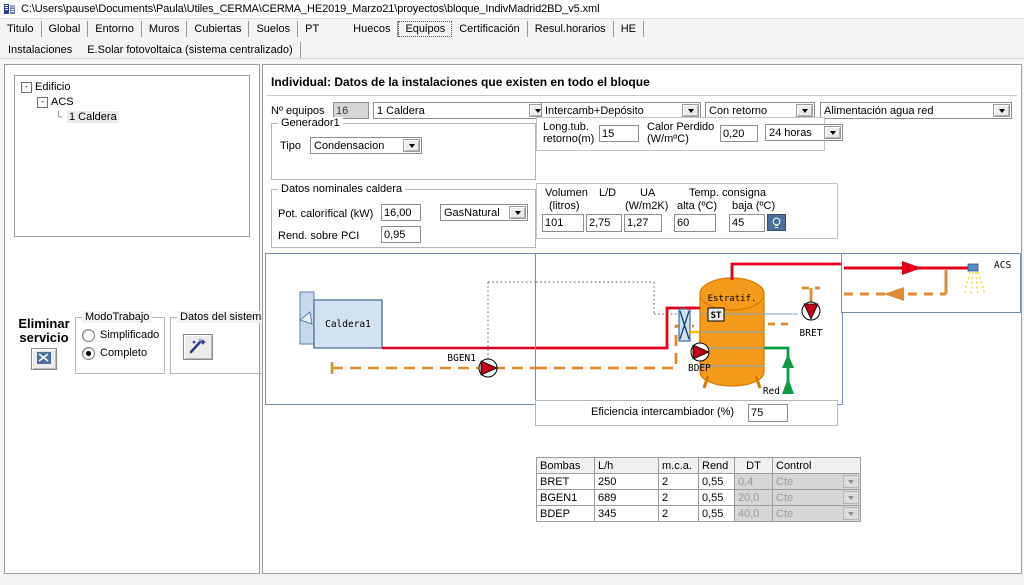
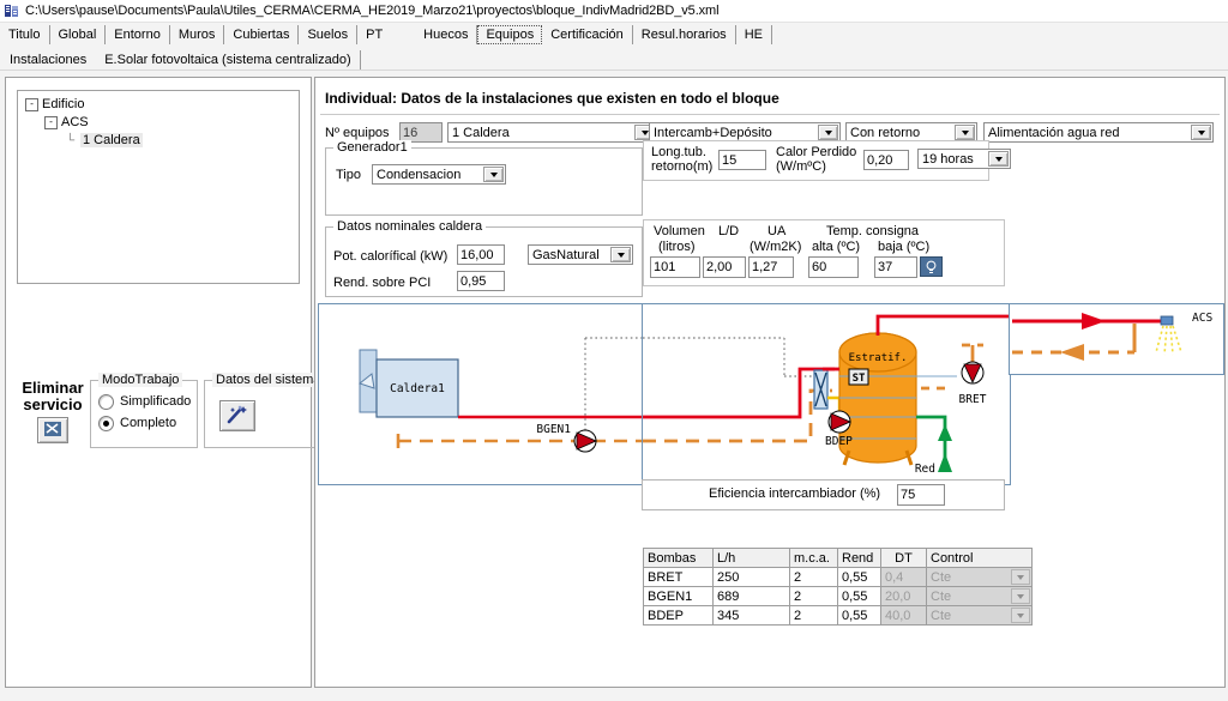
  C:\Users\pause\Documents\Paula\Utiles_CERMA\CERMA_HE2019_Marzo21\proyectos\bloque_IndivMadrid2BD_v5.xml
  Titulo
  Global
  Entorno
  Muros
  Cubiertas
  Suelos
  PT
  Huecos
  Equipos
  Certificación
  Resul.horarios
  HE
  Instalaciones
  E.Solar fotovoltaica (sistema centralizado)
  - Edificio
  - ACS
  └ 1 Caldera
  Eliminar
  servicio
  ModoTrabajo
  Simplificado
  Completo
  Datos del sistem
  Individual: Datos de la instalaciones que existen en todo el bloque
  Nº equipos
  16
  1 Caldera
  Intercamb+Depósito
  Con retorno
  Alimentación agua red
  Generador1
  Tipo
  Condensacion
  Datos nominales caldera
  Pot. calorífical (kW)
  16,00
  GasNatural
  Rend. sobre PCI
  0,95
  Long.tub.
  retorno(m)
  15
  Calor Perdido
  (W/mºC)
  0,20
- 24 horas
+ 19 horas
  Volumen
  (litros)
  L/D
  UA
  (W/m2K)
  Temp. consigna
  alta (ºC)
  baja (ºC)
  101
- 2,75
+ 2,00
  1,27
  60
- 45
+ 37
  Caldera1
  BGEN1
  Estratif.
  ST
  BDEP
  BRET
  Red
  ACS
  Eficiencia intercambiador (%)
  75
  Bombas	L/h	m.c.a.	Rend	DT	Control
  BRET	250	2	0,55	0,4	Cte
  BGEN1	689	2	0,55	20,0	Cte
  BDEP	345	2	0,55	40,0	Cte
